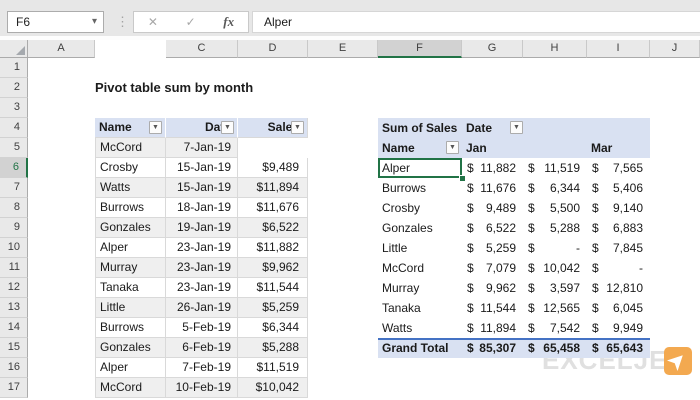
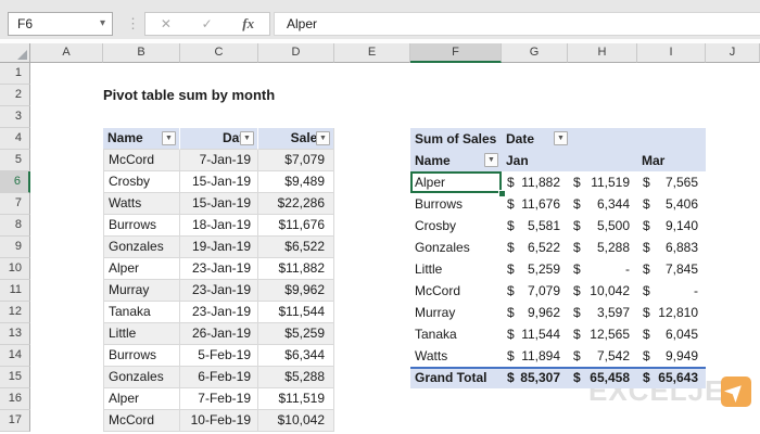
  F6
  ▾
  ⋮
  ✕
  ✓
  fx
  Alper
  EXCELJE
  A
+ B
  C
  D
  E
  F
  G
  H
  I
  J
  1
  2
  3
  4
  5
  6
  7
  8
  9
  10
  11
  12
  13
  14
  15
  16
  17
  Name
  Sale
  McCord
  7-Jan-19
+ $7,079
  Crosby
  15-Jan-19
  $9,489
  Watts
  15-Jan-19
- $11,894
+ $22,286
  Burrows
  18-Jan-19
  $11,676
  Gonzales
  19-Jan-19
  $6,522
  Alper
  23-Jan-19
  $11,882
  Murray
  23-Jan-19
  $9,962
  Tanaka
  23-Jan-19
  $11,544
  Little
  26-Jan-19
  $5,259
  Burrows
  5-Feb-19
  $6,344
  Gonzales
  6-Feb-19
  $5,288
  Alper
  7-Feb-19
  $11,519
  McCord
  10-Feb-19
  $10,042
  Sum of Sales
  Date
  Name
  Jan
  Mar
  Alper
  $
  11,882
  $
  11,519
  $
  7,565
  Burrows
  $
  11,676
  $
  6,344
  $
  5,406
  Crosby
  $
- 9,489
+ 5,581
  $
  5,500
  $
  9,140
  Gonzales
  $
  6,522
  $
  5,288
  $
  6,883
  Little
  $
  5,259
  $
  -
  $
  7,845
  McCord
  $
  7,079
  $
  10,042
  $
  -
  Murray
  $
  9,962
  $
  3,597
  $
  12,810
  Tanaka
  $
  11,544
  $
  12,565
  $
  6,045
  Watts
  $
  11,894
  $
  7,542
  $
  9,949
  Grand Total
  $
  85,307
  $
  65,458
  $
  65,643
  Pivot table sum by month
